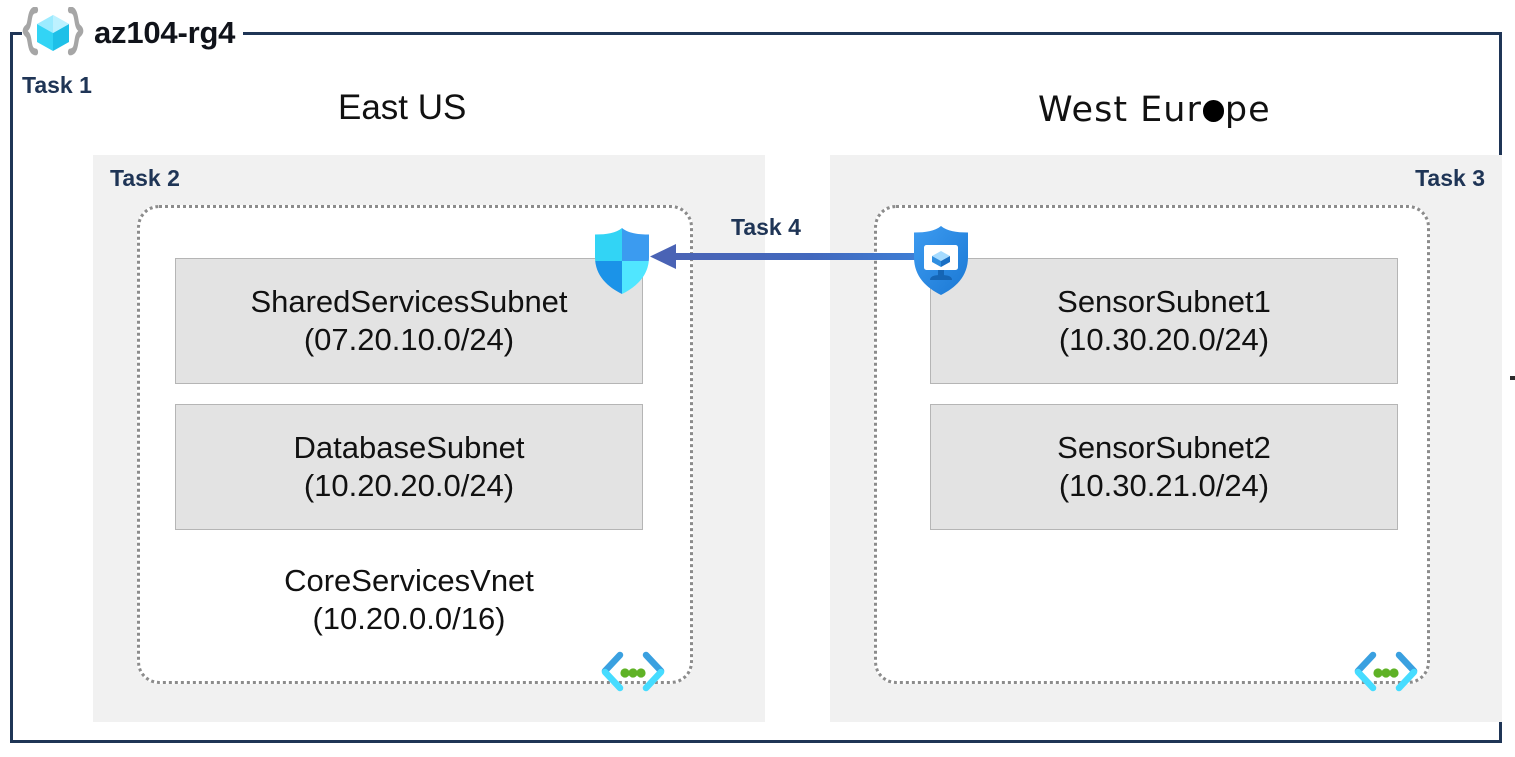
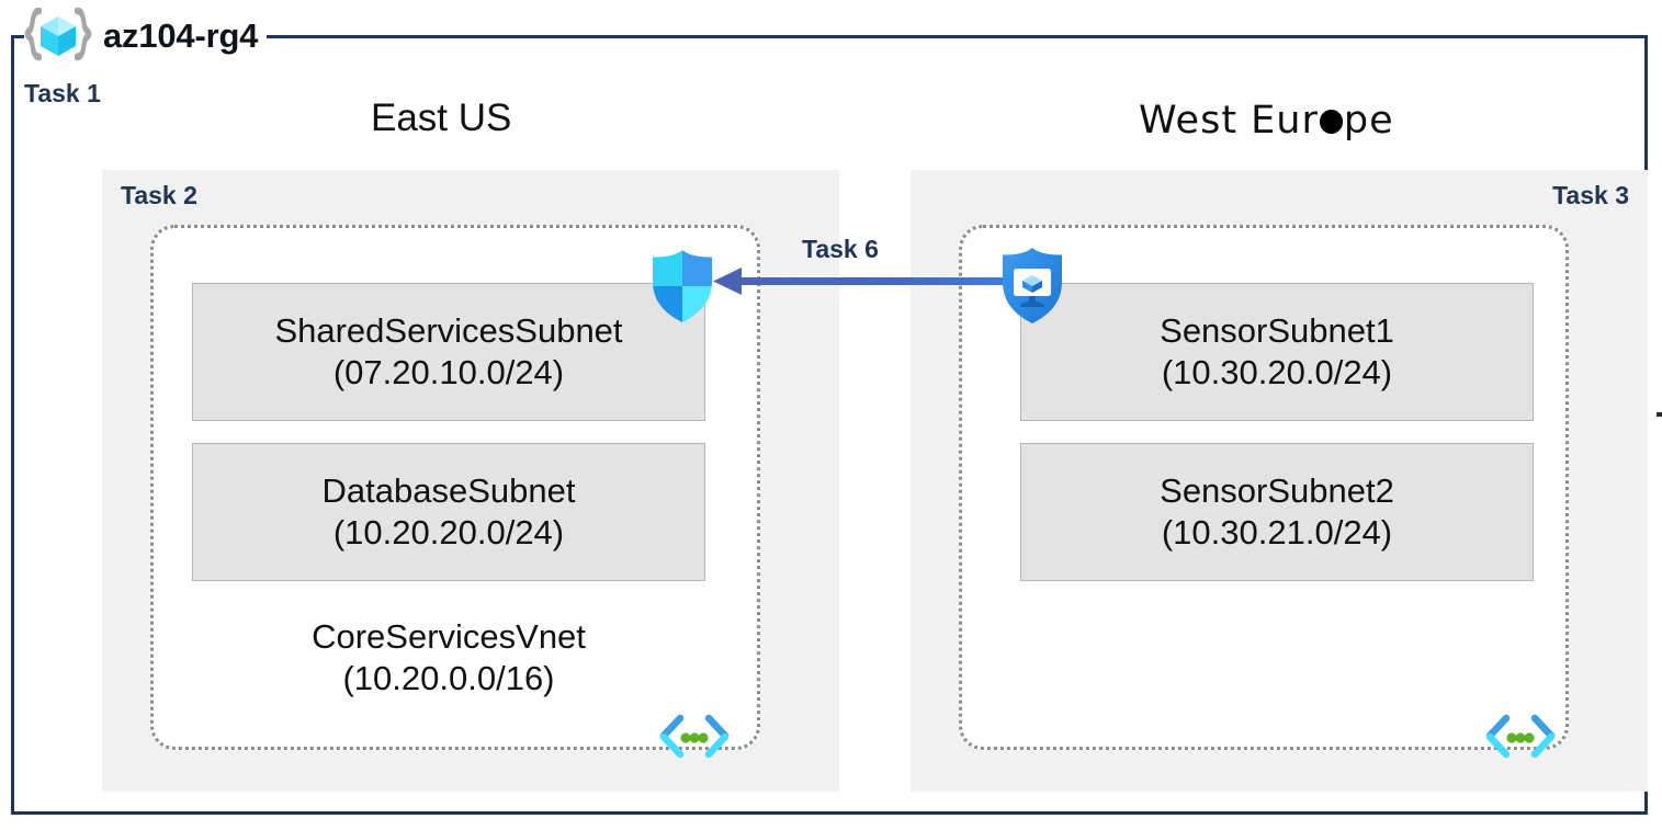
  az104-rg4
  Task 1
  East US
  West Eur pe
  Task 2
  SharedServicesSubnet
  (07.20.10.0/24)
  DatabaseSubnet
  (10.20.20.0/24)
  CoreServicesVnet
  (10.20.0.0/16)
  Task 3
  SensorSubnet1
  (10.30.20.0/24)
  SensorSubnet2
  (10.30.21.0/24)
- Task 4
+ Task 6
